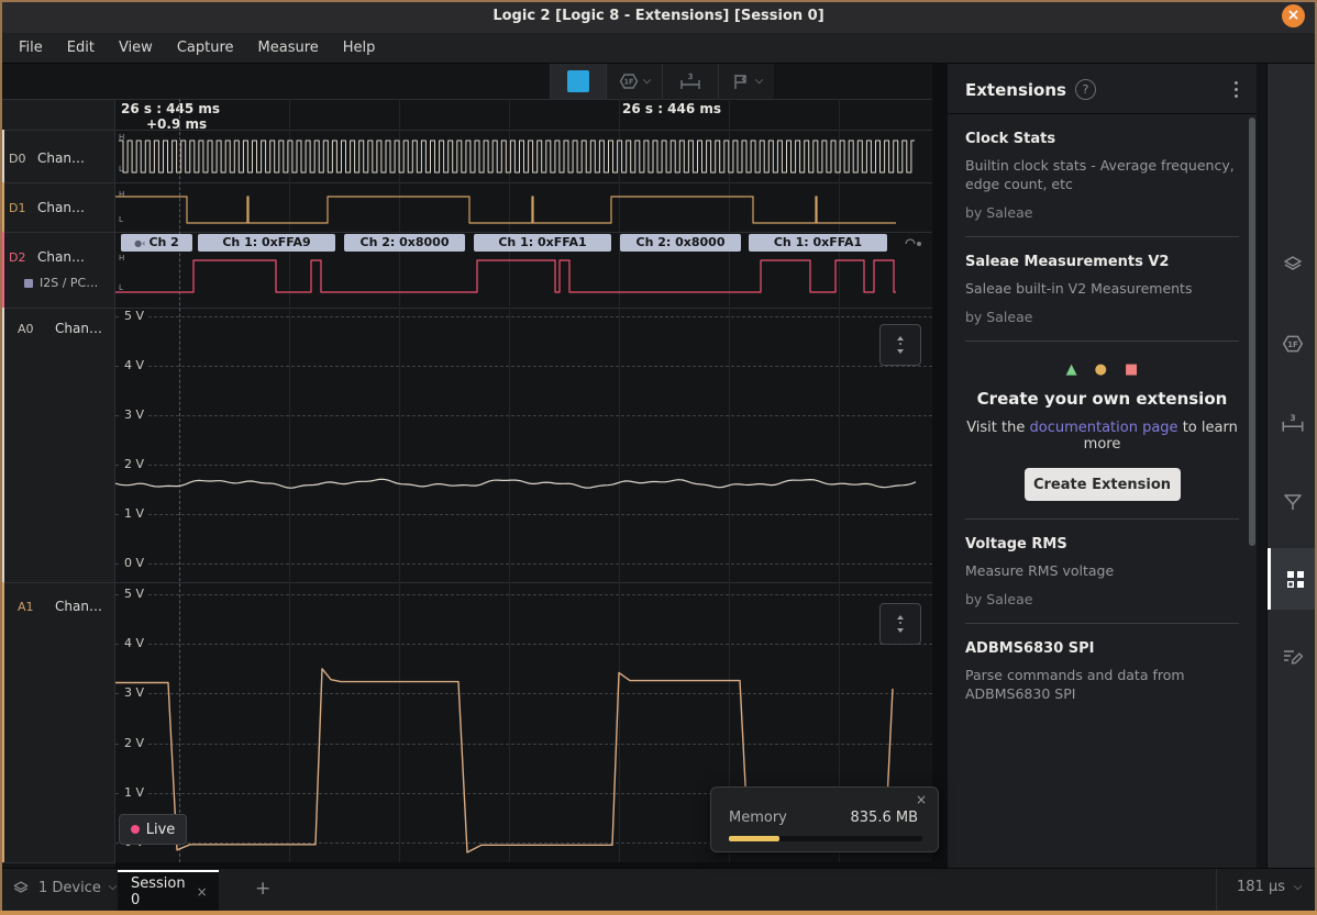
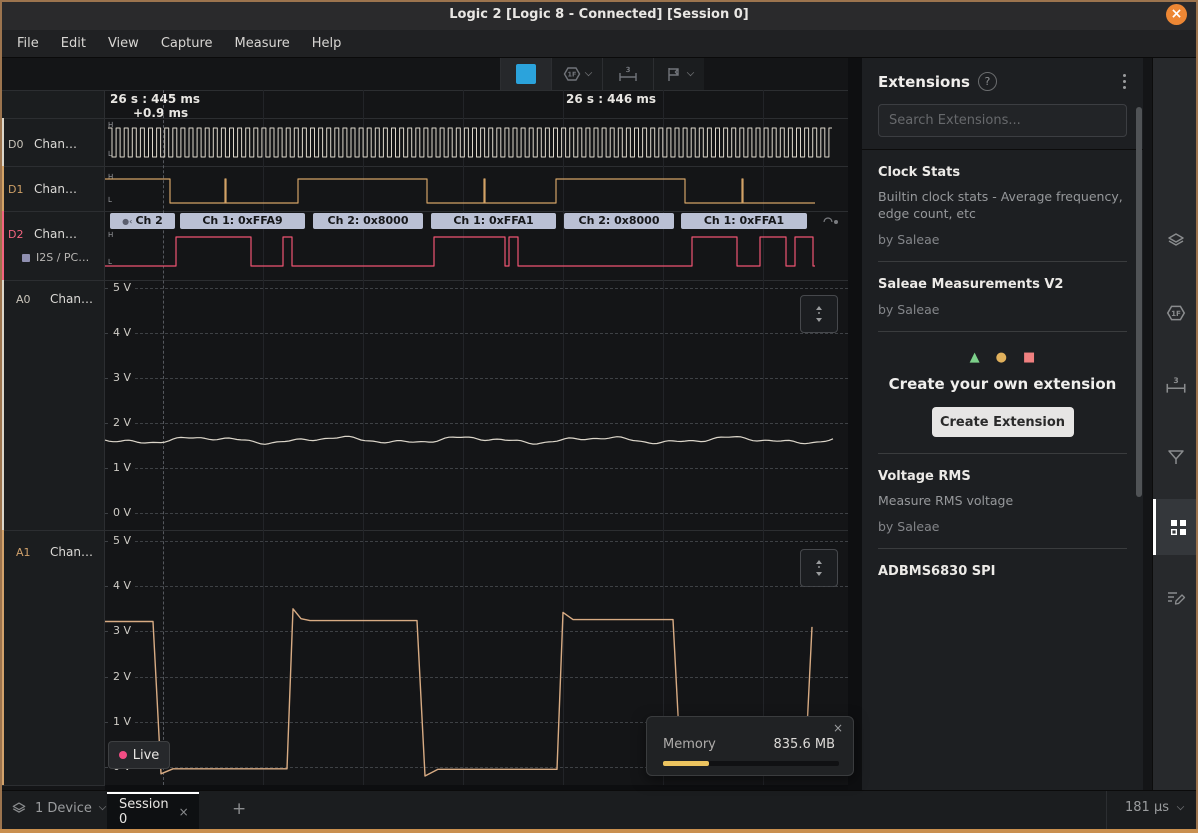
- Logic 2 [Logic 8 - Extensions] [Session 0]
+ Logic 2 [Logic 8 - Connected] [Session 0]
  ×
  File
  Edit
  View
  Capture
  Measure
  Help
  1F
  3
  26 s : 445 ms
  +0.9 ms
  26 s : 446 ms
  D0
  Chan…
  D1
  Chan…
  D2
  Chan…
  I2S / PC…
  A0
  Chan…
  A1
  Chan…
  H
  L
  H
  L
  H
  L
  Live
  Memory
  835.6 MB
  ×
  5 V
  4 V
  3 V
  2 V
  1 V
  0 V
  5 V
  4 V
  3 V
  2 V
  1 V
  ●‹ Ch 2
  Ch 1: 0xFFA9
  Ch 2: 0x8000
  Ch 1: 0xFFA1
  Ch 2: 0x8000
  Ch 1: 0xFFA1
  Extensions
  ?
+ Search Extensions...
  Clock Stats
  Builtin clock stats - Average frequency, edge count, etc
  by Saleae
  Saleae Measurements V2
- Saleae built-in V2 Measurements
  by Saleae
  ▲●■
  Create your own extension
- Visit the documentation page to learn more
  Create Extension
  Voltage RMS
  Measure RMS voltage
  by Saleae
  ADBMS6830 SPI
- Parse commands and data from ADBMS6830 SPI
  1F
  3
  1 Device
  Session 0
  ×
  +
  181 µs
